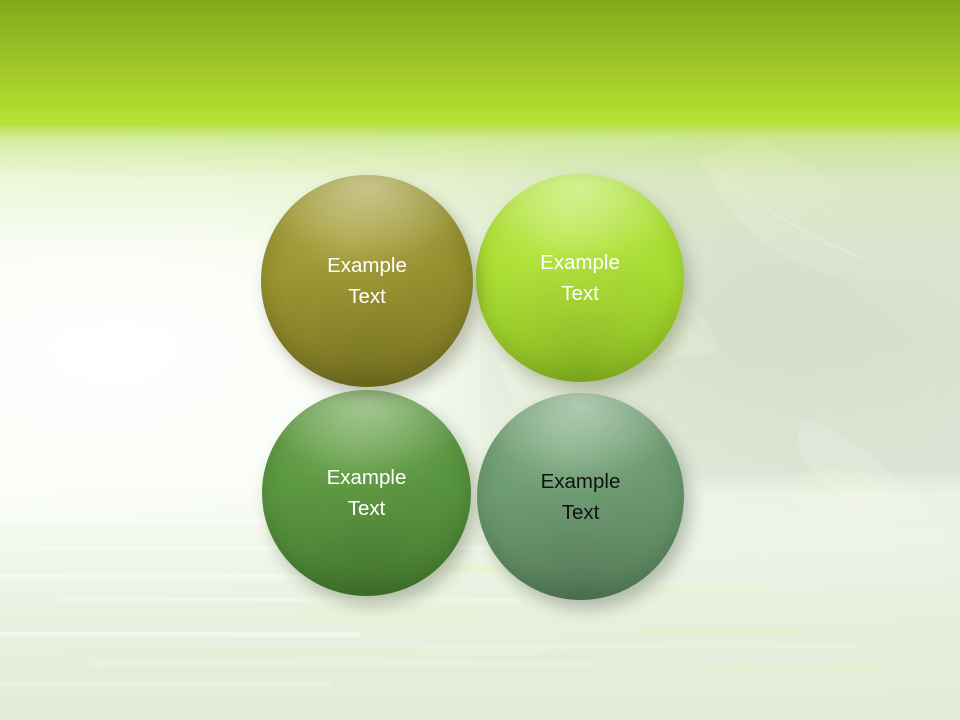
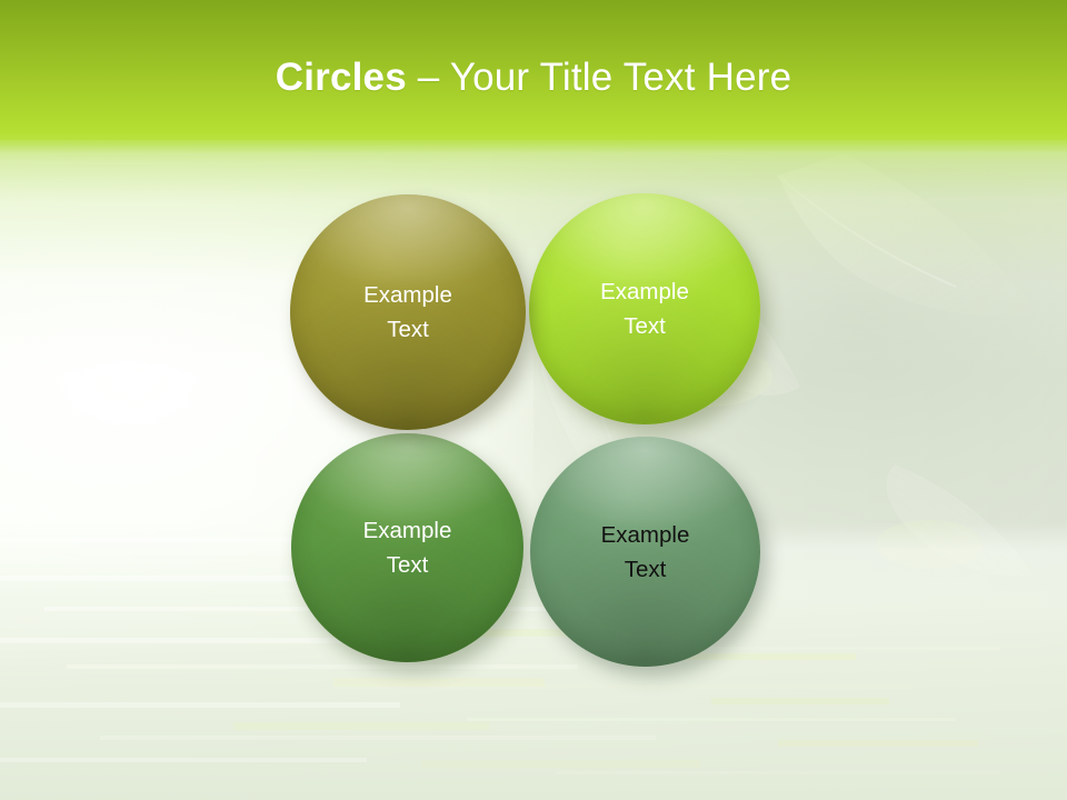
+ Circles – Your Title Text Here
  Example
  Text
  Example
  Text
  Example
  Text
  Example
  Text
